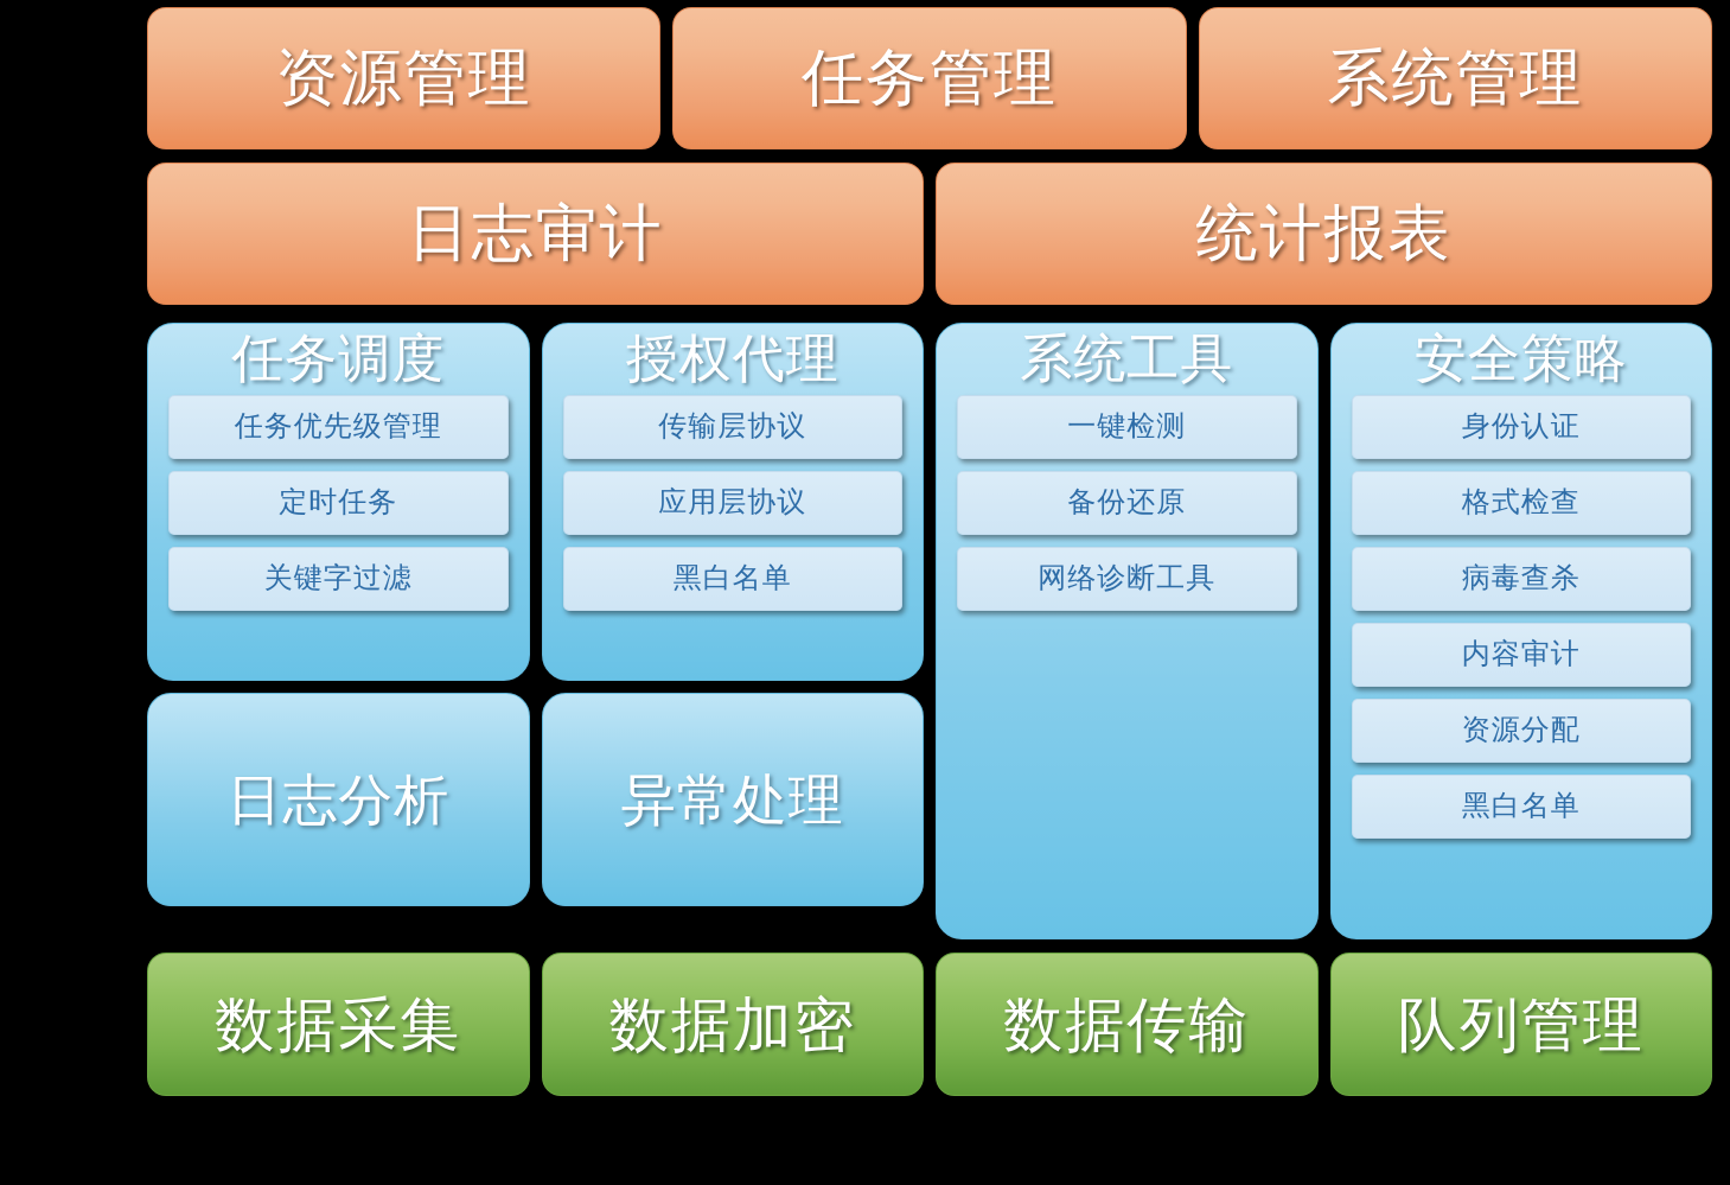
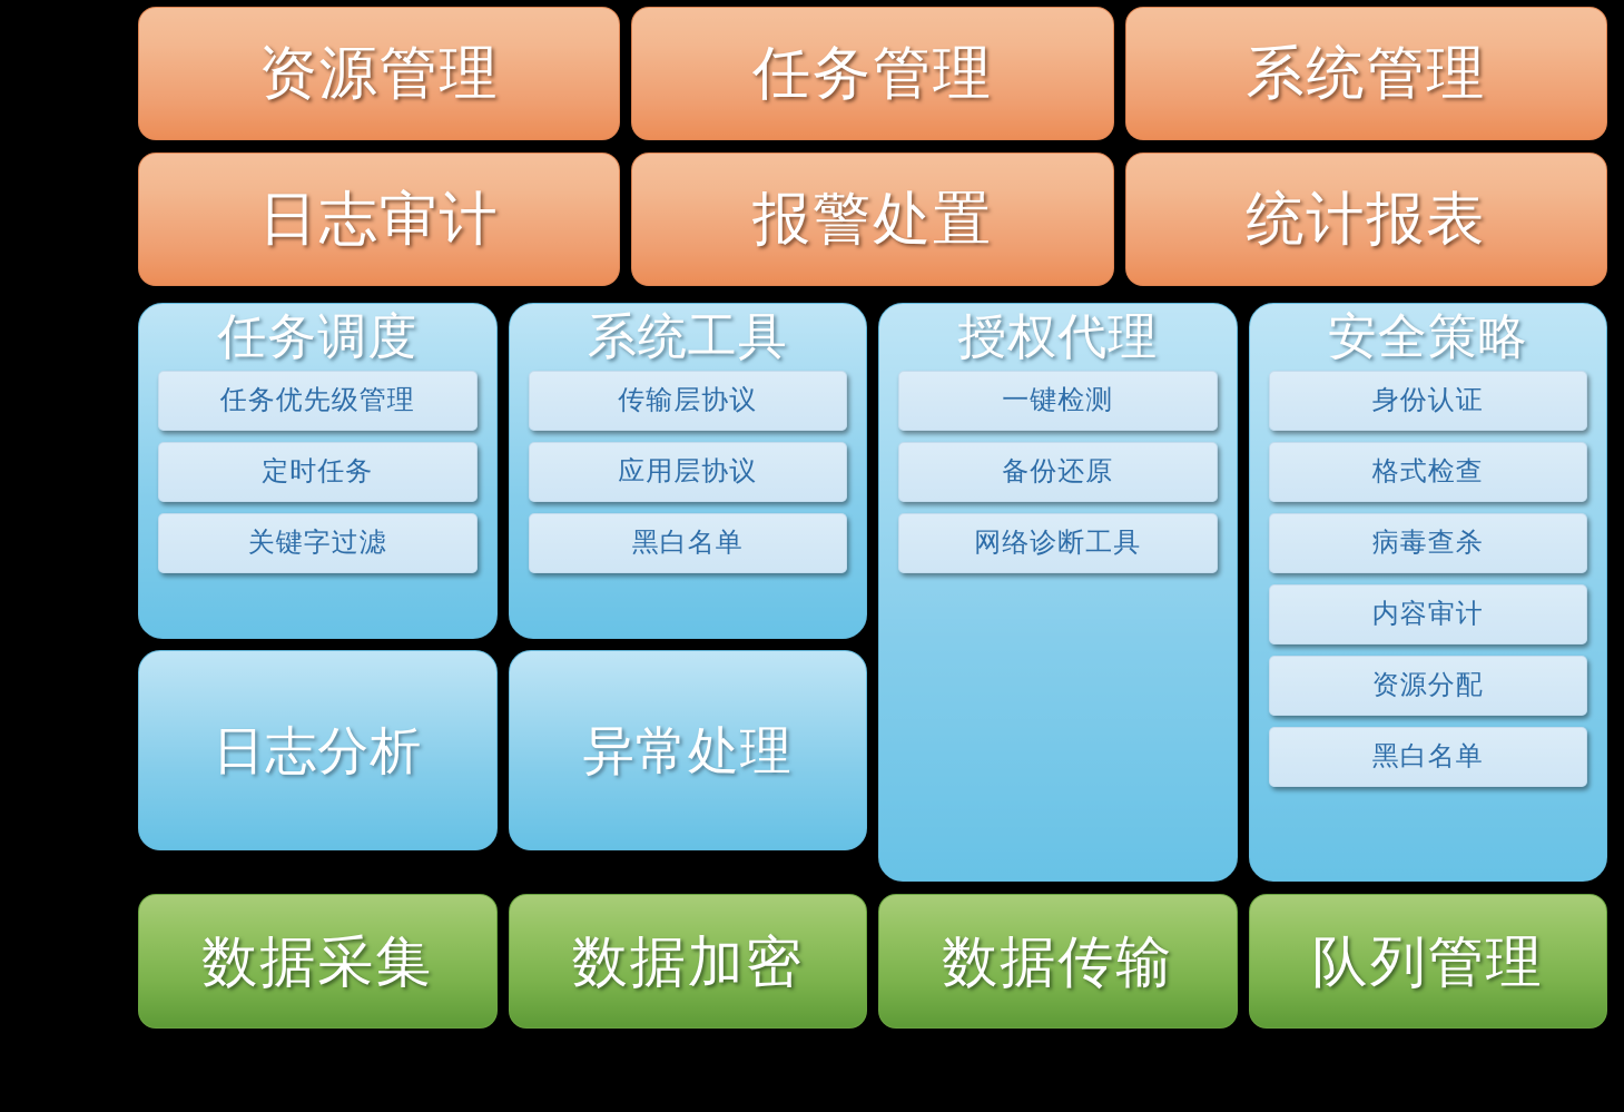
  资源管理
  任务管理
  系统管理
  日志审计
+ 报警处置
  统计报表
  任务调度
  任务优先级管理
  定时任务
  关键字过滤
  日志分析
- 授权代理
+ 系统工具
  传输层协议
  应用层协议
  黑白名单
  异常处理
- 系统工具
+ 授权代理
  一键检测
  备份还原
  网络诊断工具
  安全策略
  身份认证
  格式检查
  病毒查杀
  内容审计
  资源分配
  黑白名单
  数据采集
  数据加密
  数据传输
  队列管理
